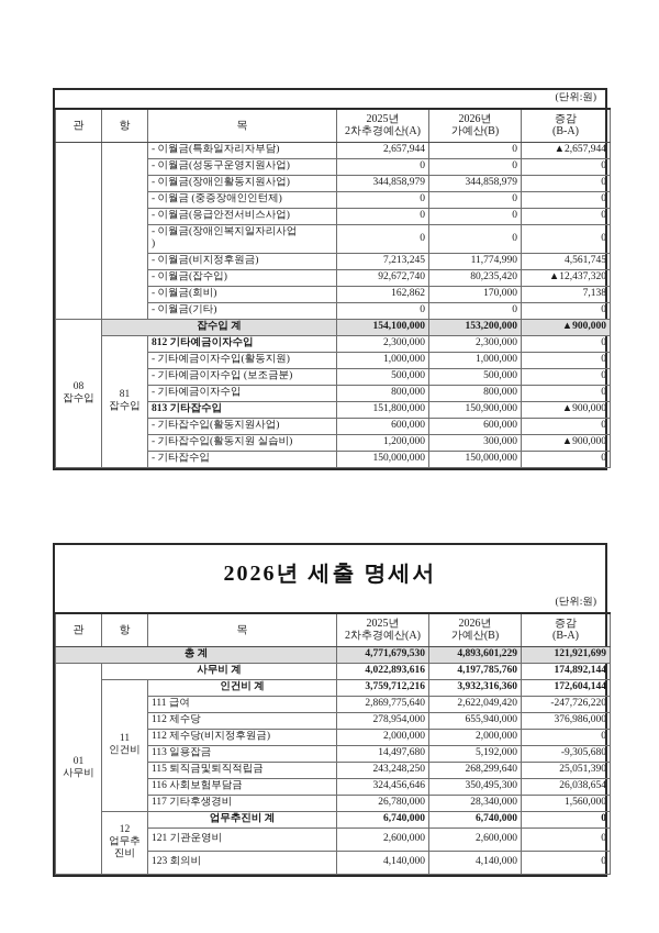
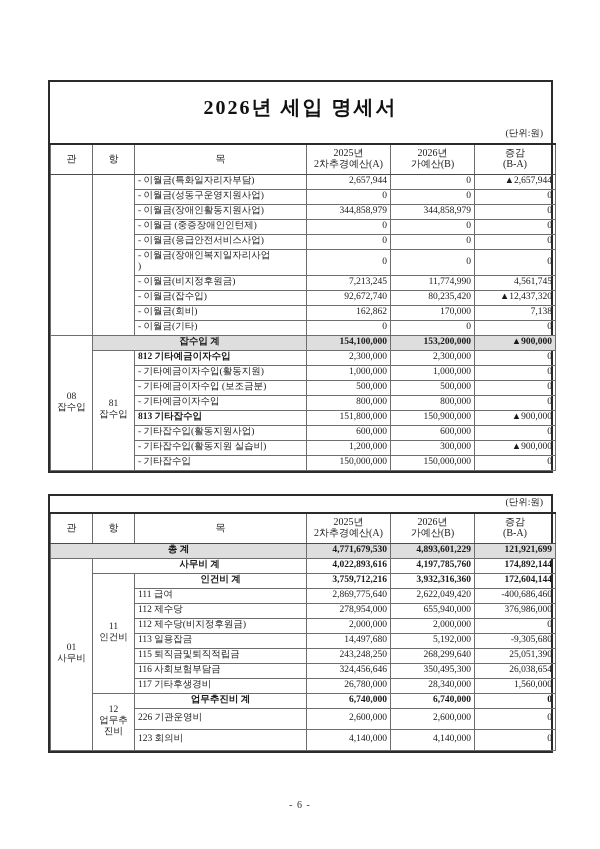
+ 2026년 세입 명세서
  (단위:원)
  관	항	목	2025년 2차추경예산(A)	2026년 가예산(B)	증감 (B-A)
  		- 이월금(특화일자리자부담)	2,657,944	0	▲2,657,944
  - 이월금(성동구운영지원사업)	0	0	0
  - 이월금(장애인활동지원사업)	344,858,979	344,858,979	0
  - 이월금 (중증장애인인턴제)	0	0	0
  - 이월금(응급안전서비스사업)	0	0	0
  - 이월금(장애인복지일자리사업)	0	0	0
  - 이월금(비지정후원금)	7,213,245	11,774,990	4,561,745
  - 이월금(잡수입)	92,672,740	80,235,420	▲12,437,320
  - 이월금(회비)	162,862	170,000	7,138
  - 이월금(기타)	0	0	0
  08잡수입	잡수입 계	154,100,000	153,200,000	▲900,000
  81잡수입	812 기타예금이자수입	2,300,000	2,300,000	0
  - 기타예금이자수입(활동지원)	1,000,000	1,000,000	0
  - 기타예금이자수입 (보조금분)	500,000	500,000	0
  - 기타예금이자수입	800,000	800,000	0
  813 기타잡수입	151,800,000	150,900,000	▲900,000
  - 기타잡수입(활동지원사업)	600,000	600,000	0
  - 기타잡수입(활동지원 실습비)	1,200,000	300,000	▲900,000
  - 기타잡수입	150,000,000	150,000,000	0
- 2026년 세출 명세서
  (단위:원)
  관	항	목	2025년 2차추경예산(A)	2026년 가예산(B)	증감 (B-A)
  총 계	4,771,679,530	4,893,601,229	121,921,699
  01사무비	사무비 계	4,022,893,616	4,197,785,760	174,892,144
  11인건비	인건비 계	3,759,712,216	3,932,316,360	172,604,144
- 111 급여	2,869,775,640	2,622,049,420	-247,726,220
+ 111 급여	2,869,775,640	2,622,049,420	-400,686,460
  112 제수당	278,954,000	655,940,000	376,986,000
  112 제수당(비지정후원금)	2,000,000	2,000,000	0
  113 일용잡금	14,497,680	5,192,000	-9,305,680
  115 퇴직금및퇴직적립금	243,248,250	268,299,640	25,051,390
  116 사회보험부담금	324,456,646	350,495,300	26,038,654
  117 기타후생경비	26,780,000	28,340,000	1,560,000
  12업무추진비	업무추진비 계	6,740,000	6,740,000	0
- 121 기관운영비	2,600,000	2,600,000	0
+ 226 기관운영비	2,600,000	2,600,000	0
  123 회의비	4,140,000	4,140,000	0
+ - 6 -
